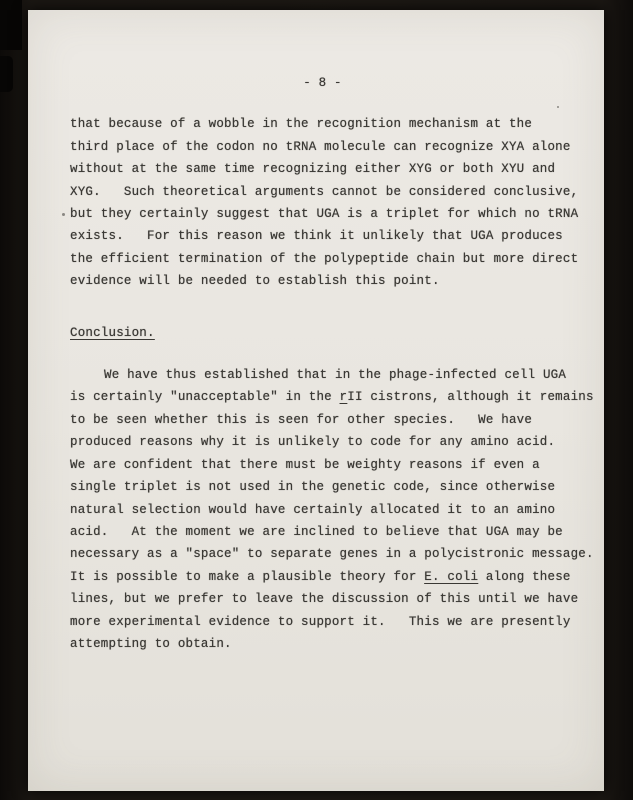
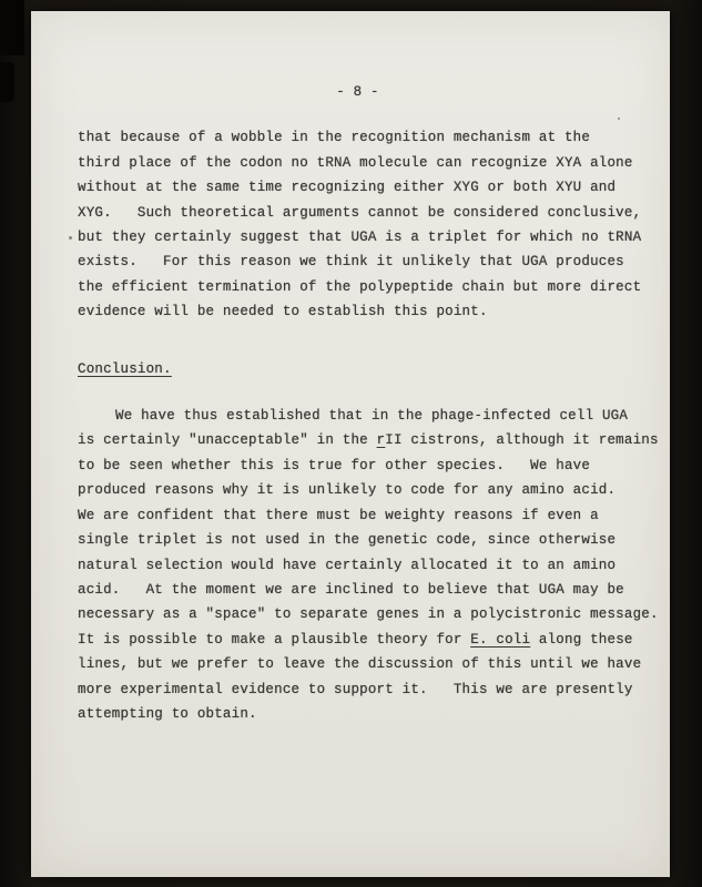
  - 8 -
  that because of a wobble in the recognition mechanism at the
  third place of the codon no tRNA molecule can recognize XYA alone
  without at the same time recognizing either XYG or both XYU and
  XYG. Such theoretical arguments cannot be considered conclusive,
  but they certainly suggest that UGA is a triplet for which no tRNA
  exists. For this reason we think it unlikely that UGA produces
  the efficient termination of the polypeptide chain but more direct
  evidence will be needed to establish this point.
  Conclusion.
  We have thus established that in the phage-infected cell UGA
  is certainly "unacceptable" in the rII cistrons, although it remains
- to be seen whether this is seen for other species. We have
+ to be seen whether this is true for other species. We have
  produced reasons why it is unlikely to code for any amino acid.
  We are confident that there must be weighty reasons if even a
  single triplet is not used in the genetic code, since otherwise
  natural selection would have certainly allocated it to an amino
  acid. At the moment we are inclined to believe that UGA may be
  necessary as a "space" to separate genes in a polycistronic message.
  It is possible to make a plausible theory for E. coli along these
  lines, but we prefer to leave the discussion of this until we have
  more experimental evidence to support it. This we are presently
  attempting to obtain.
